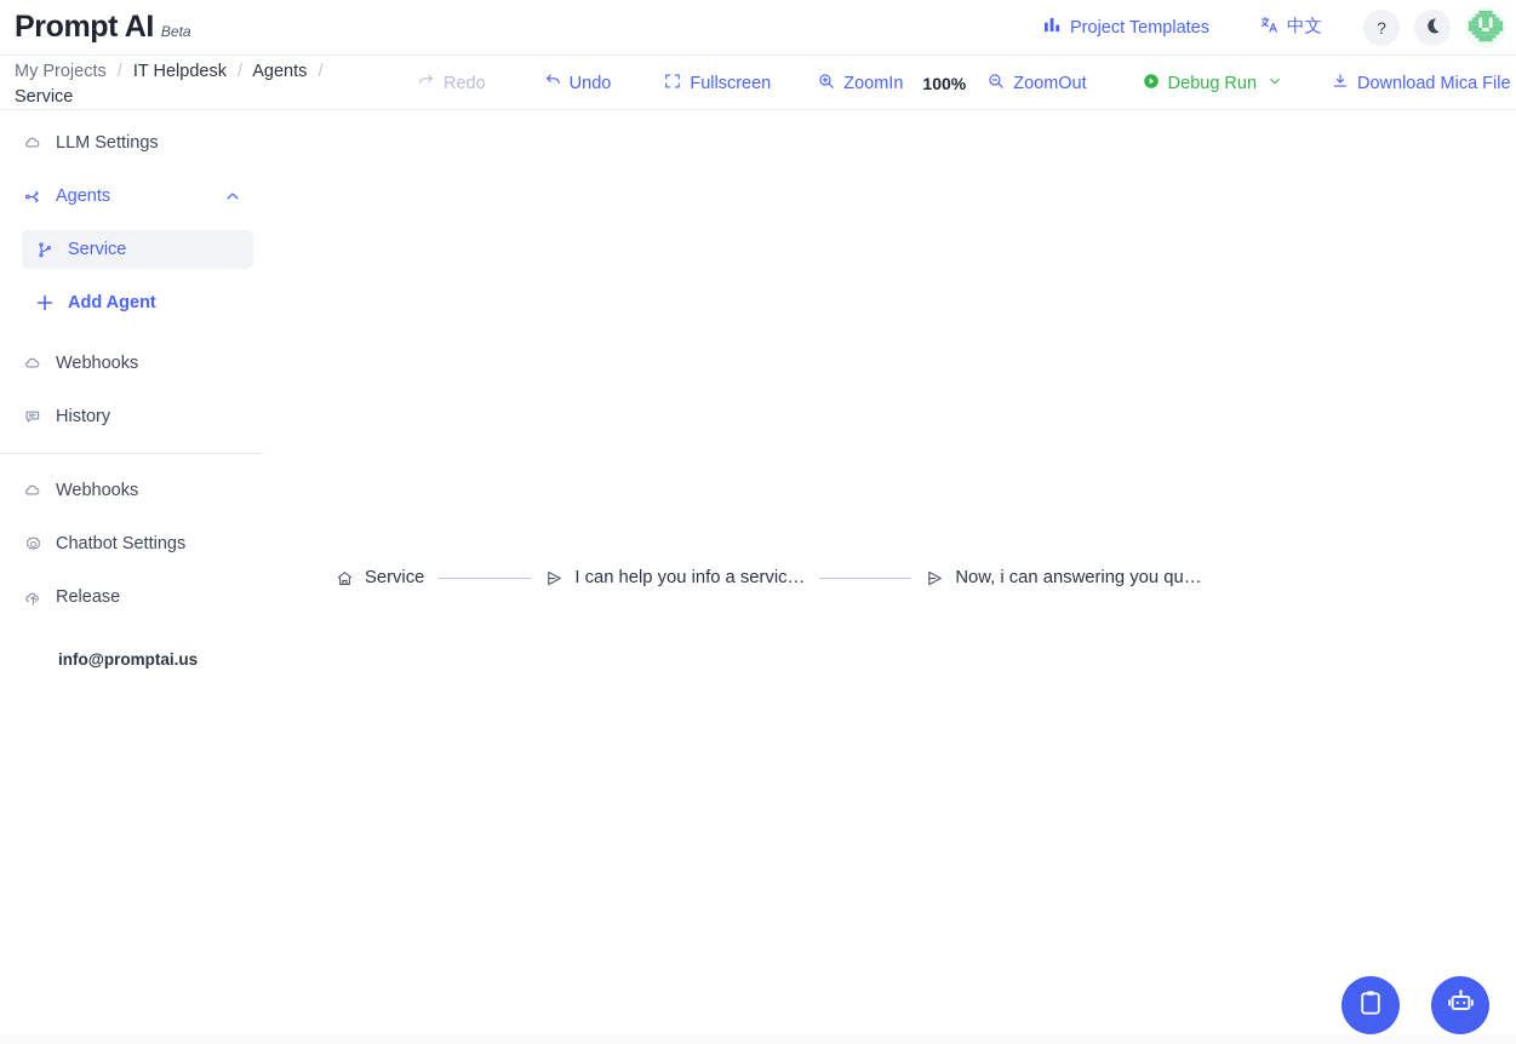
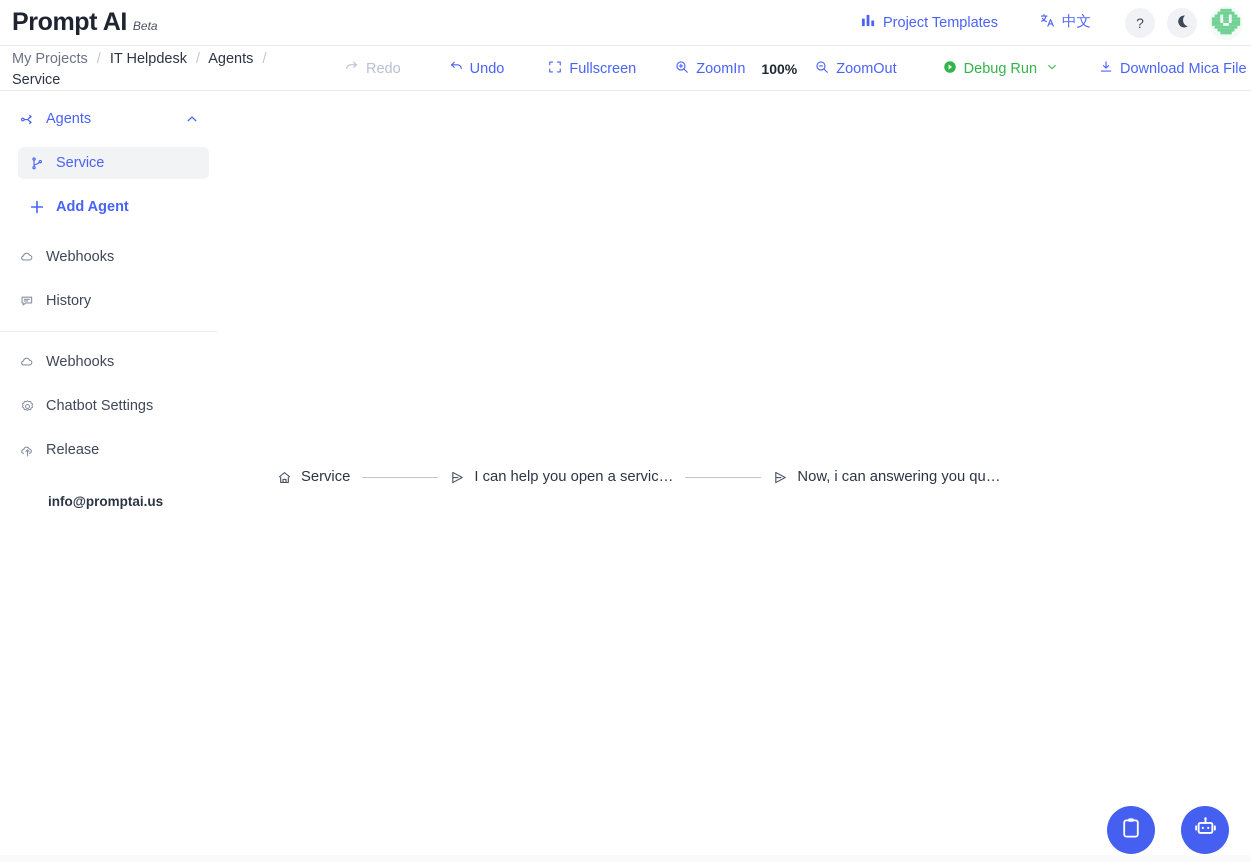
  Prompt AI
  Beta
  Project Templates
  中文
  ?
  My Projects / IT Helpdesk / Agents / Service
  Redo
  Undo
  Fullscreen
  ZoomIn
  100%
  ZoomOut
  Debug Run
  Download Mica File
- LLM Settings
  Agents
  Service
  Add Agent
  Webhooks
  History
  Webhooks
  Chatbot Settings
  Release
  info@promptai.us
  Service
- I can help you info a servic…
+ I can help you open a servic…
  Now, i can answering you qu…
